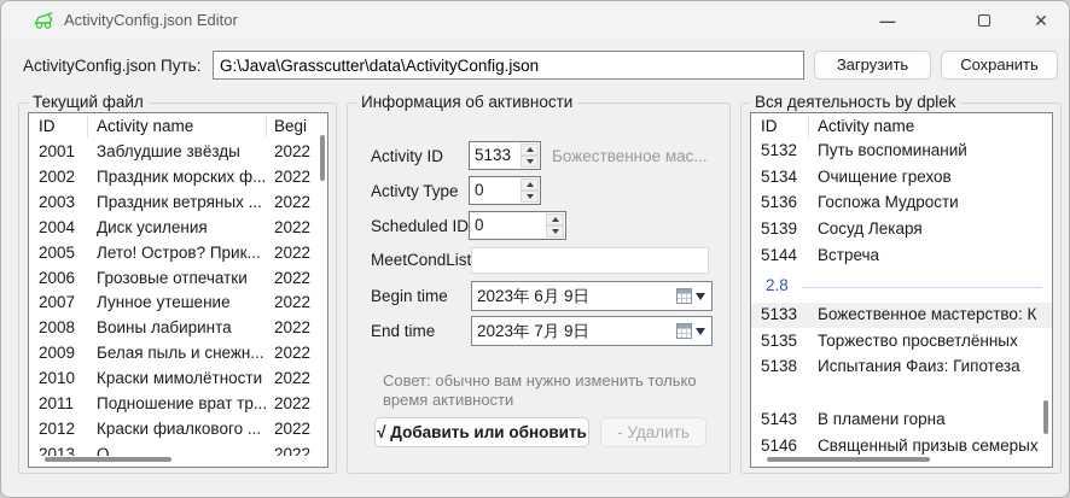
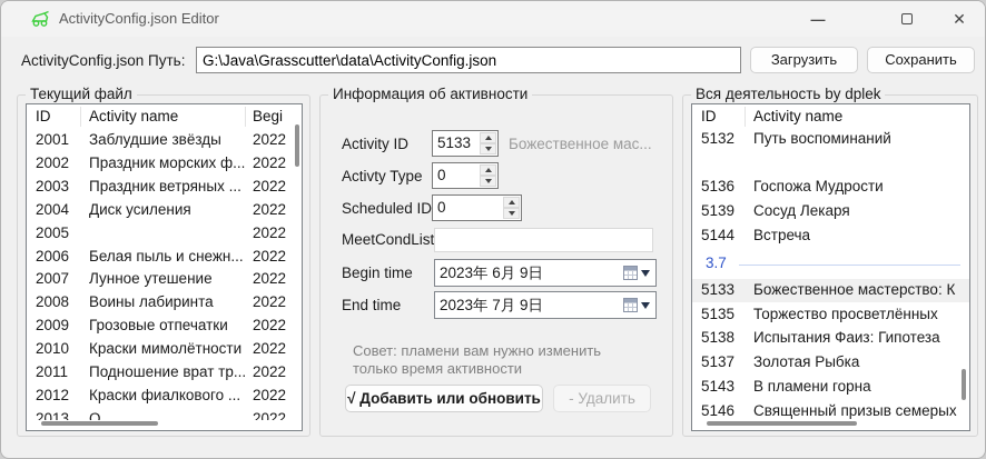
  ActivityConfig.json Editor
  —
  ✕
  ActivityConfig.json Путь:
  G:\Java\Grasscutter\data\ActivityConfig.json
  Загрузить
  Сохранить
  Текущий файл
  ID
  Activity name
  Begi
  2001
  Заблудшие звёзды
  2022
  2002
  Праздник морских ф...
  2022
  2003
  Праздник ветряных ...
  2022
  2004
  Диск усиления
  2022
  2005
- Лето! Остров? Прик...
  2022
  2006
- Грозовые отпечатки
+ Белая пыль и снежн...
  2022
  2007
  Лунное утешение
  2022
  2008
  Воины лабиринта
  2022
  2009
- Белая пыль и снежн...
+ Грозовые отпечатки
  2022
  2010
  Краски мимолётности
  2022
  2011
  Подношение врат тр...
  2022
  2012
  Краски фиалкового ...
  2022
  2013
  О...
  2022
  Информация об активности
  Activity ID
  5133
  Божественное мас...
  Activty Type
  0
  Scheduled ID
  0
  MeetCondList
  Begin time
  2023年 6月 9日
  End time
  2023年 7月 9日
- Совет: обычно вам нужно изменить только время активности
+ Совет: пламени вам нужно изменить только время активности
  √ Добавить или обновить
  - Удалить
  Вся деятельность by dplek
  ID
  Activity name
  5132
  Путь воспоминаний
- 5134
- Очищение грехов
  5136
  Госпожа Мудрости
  5139
  Сосуд Лекаря
  5144
  Встреча
- 2.8
+ 3.7
  5133
  Божественное мастерство: К
  5135
  Торжество просветлённых
  5138
  Испытания Фаиз: Гипотеза
+ 5137
+ Золотая Рыбка
  5143
  В пламени горна
  5146
  Священный призыв семерых
